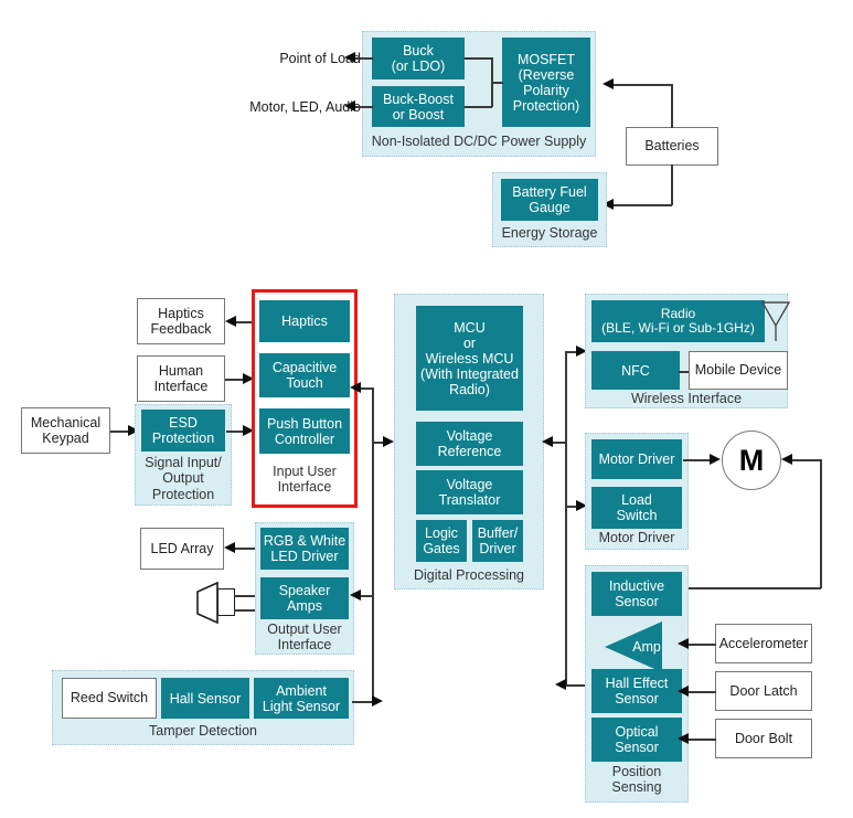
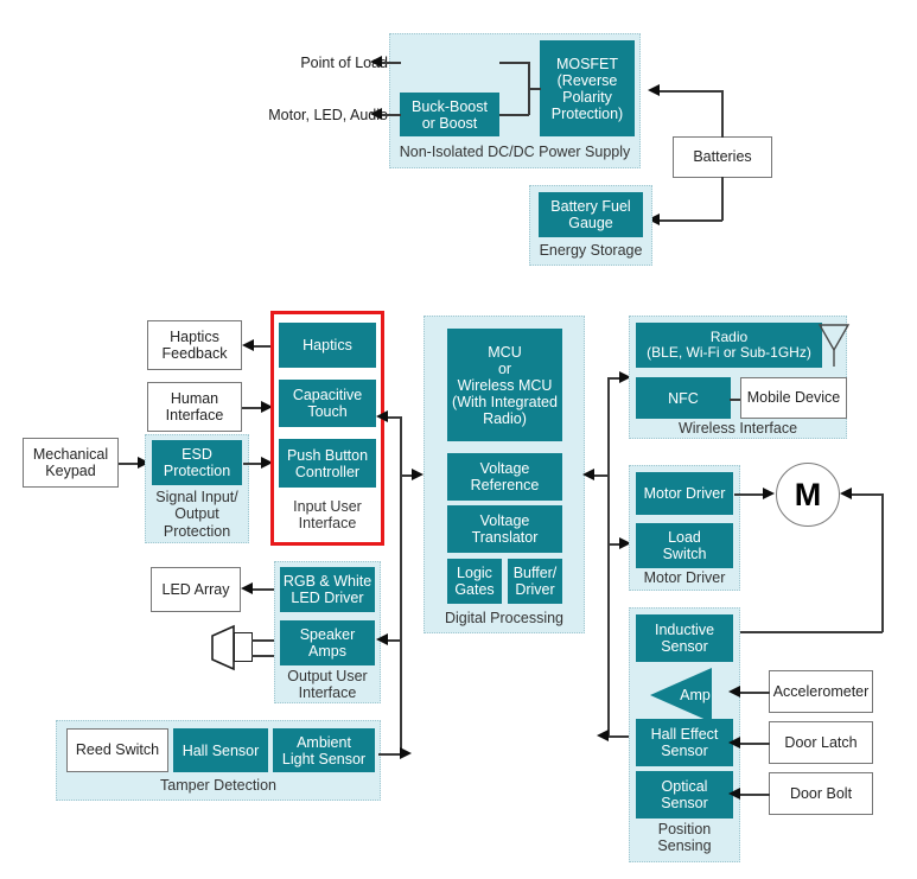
- Buck
- (or LDO)
  Buck-Boost
  or Boost
  MOSFET
  (Reverse
  Polarity
  Protection)
  Non-Isolated DC/DC Power Supply
  Point of Loa
  Motor, LED, Audi
  Batteries
  Battery Fuel
  Gauge
  Energy Storage
  Haptics
  Feedback
  Human
  Interface
  Mechanical
  Keypad
  ESD
  Protection
  Signal Input/
  Output
  Protection
  Haptics
  Capacitive
  Touch
  Push Button
  Controller
  Input User
  Interface
  LED Array
  RGB & White
  LED Driver
  Speaker
  Amps
  Output User
  Interface
  Reed Switch
  Hall Sensor
  Ambient
  Light Sensor
  Tamper Detection
  MCU
  or
  Wireless MCU
  (With Integrated
  Radio)
  Voltage
  Reference
  Voltage
  Translator
  Logic
  Gates
  Buffer/
  Driver
  Digital Processing
  Radio
  (BLE, Wi-Fi or Sub-1GHz)
  NFC
  Mobile Device
  Wireless Interface
  Motor Driver
  Load
  Switch
  Motor Driver
  M
  Inductive
  Sensor
  Amp
  Hall Effect
  Sensor
  Optical
  Sensor
  Position
  Sensing
  Accelerometer
  Door Latch
  Door Bolt
